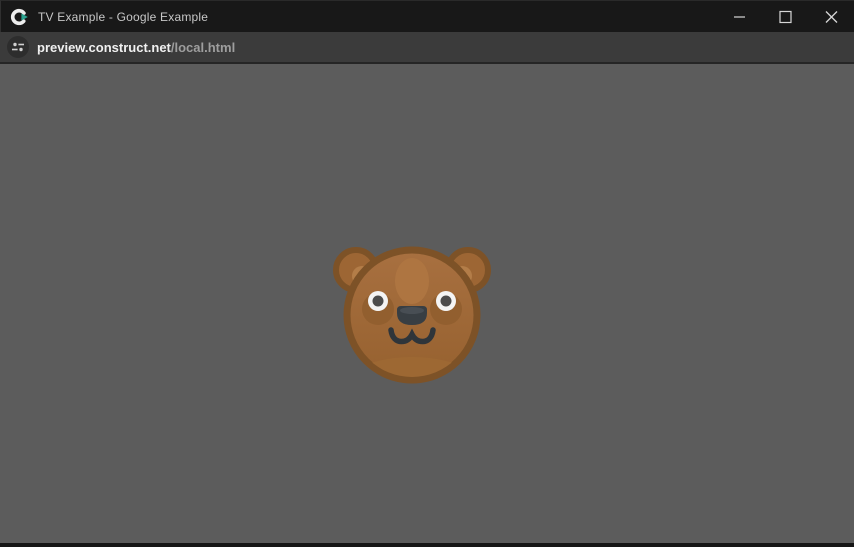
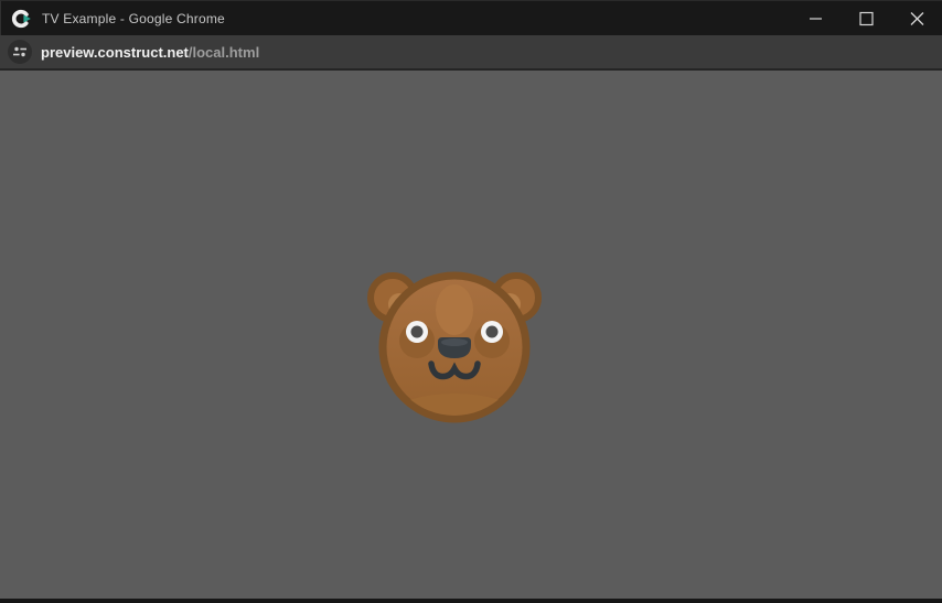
- TV Example - Google Example
+ TV Example - Google Chrome
  preview.construct.net/local.html
